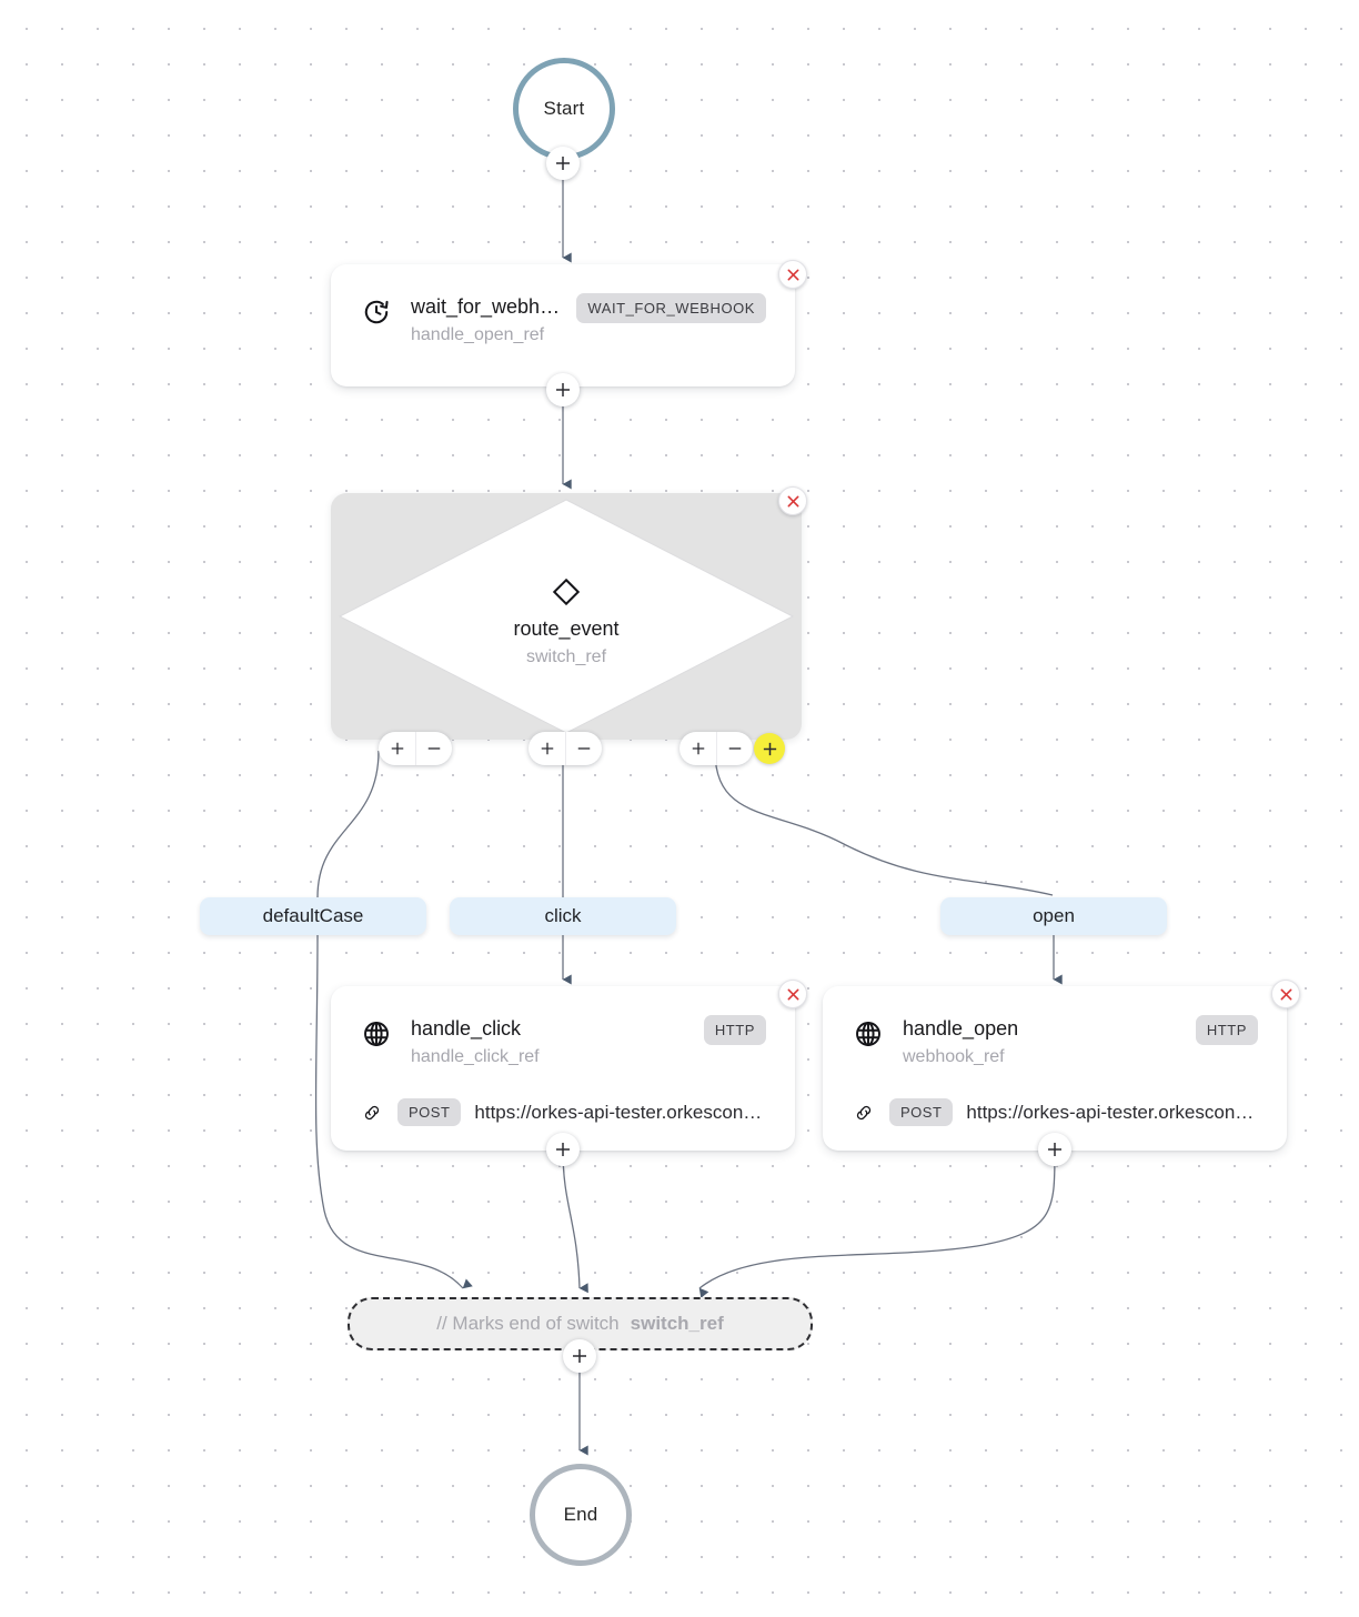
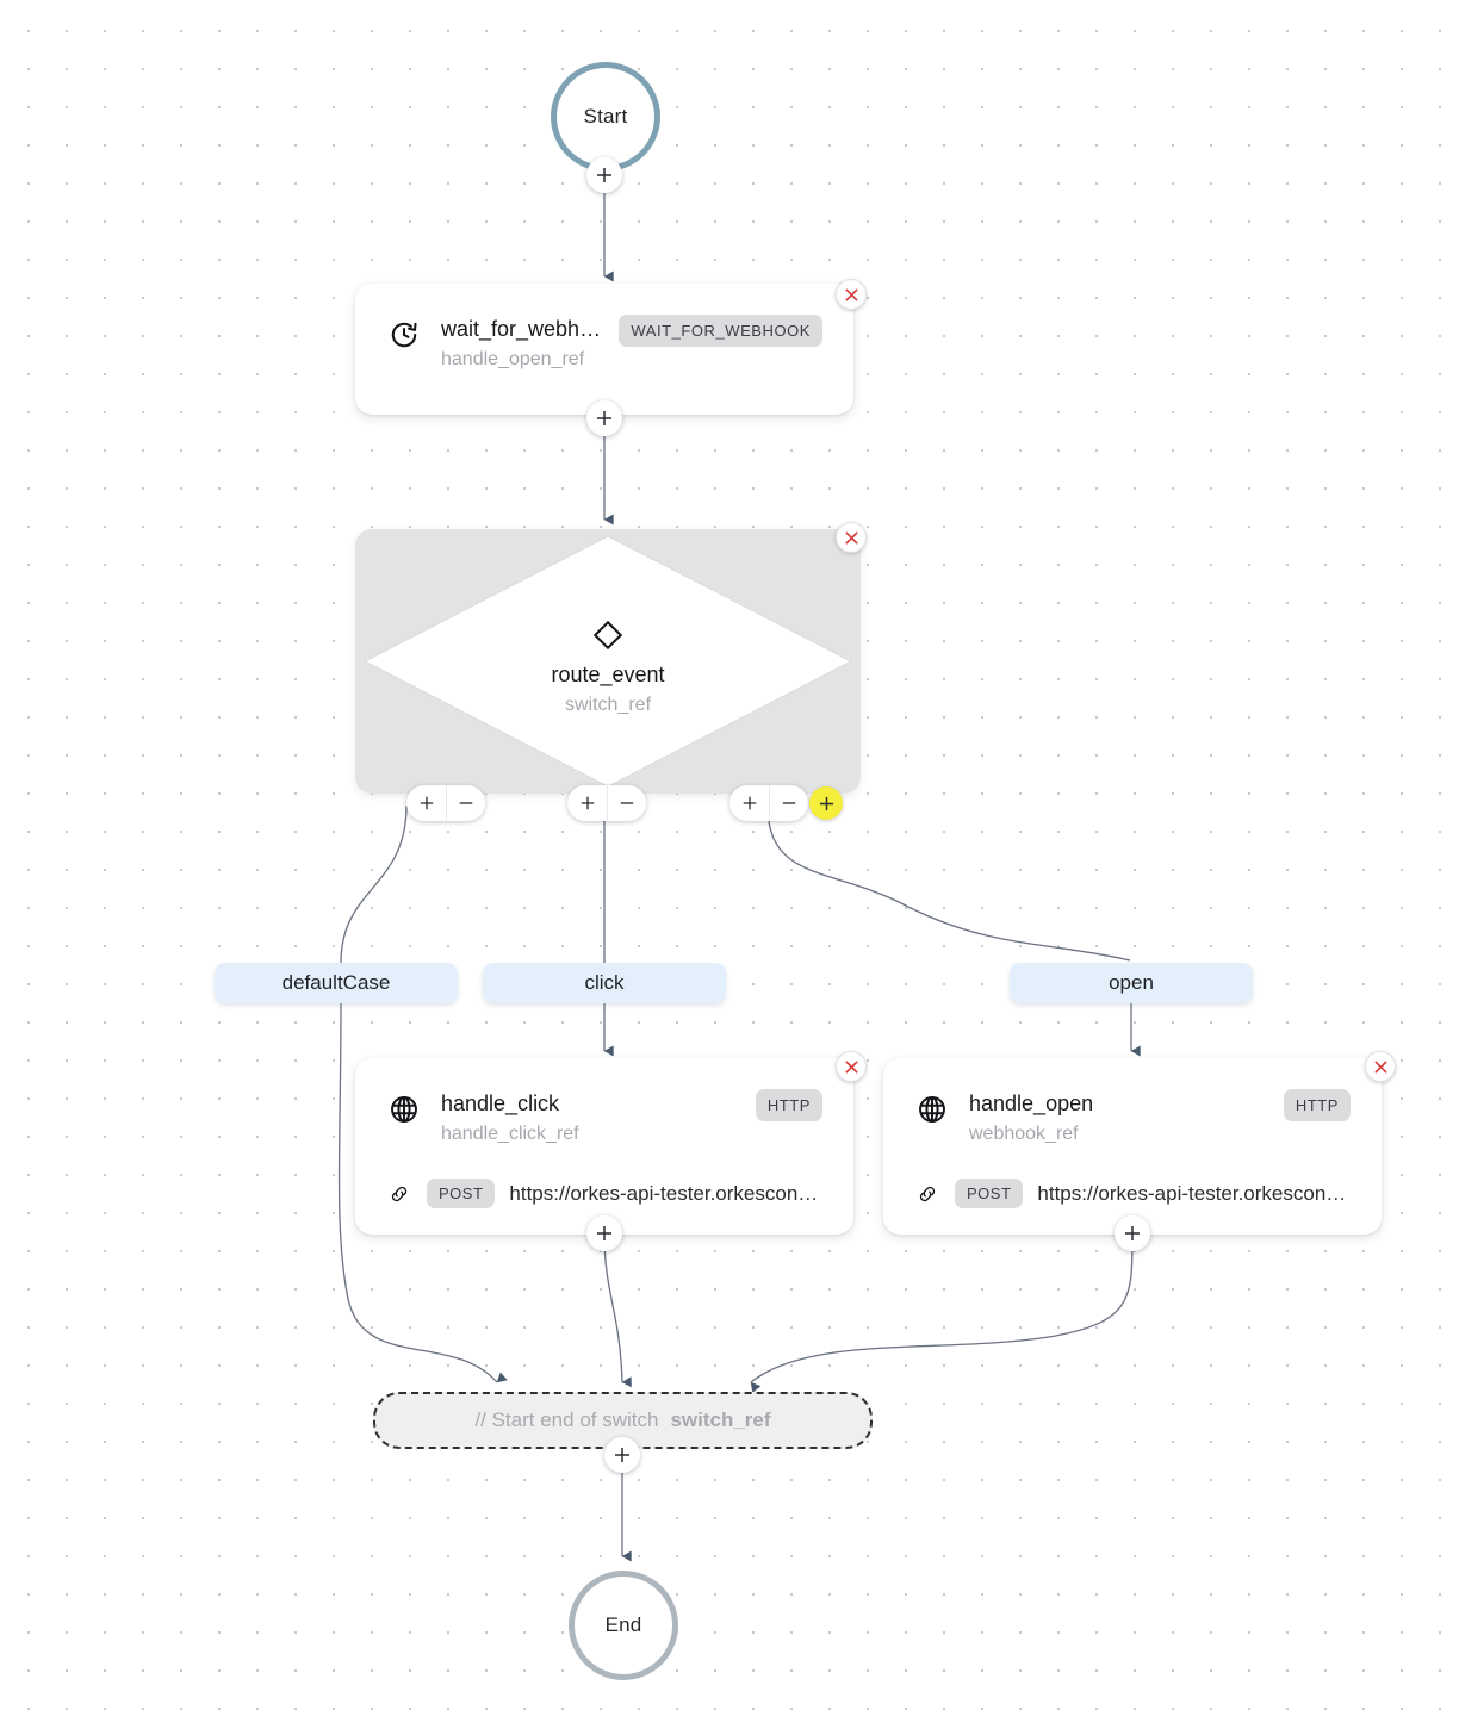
  Start
  wait_for_webhoo
  handle_open_ref
  WAIT_FOR_WEBHOOK
  route_event
  switch_ref
  defaultCase
  click
  open
  handle_click
  handle_click_ref
  HTTP
  POST
  https://orkes-api-tester.orkescond…
  handle_open
  webhook_ref
  HTTP
  POST
  https://orkes-api-tester.orkescond…
- // Marks end of switch
+ // Start end of switch
  switch_ref
  End
